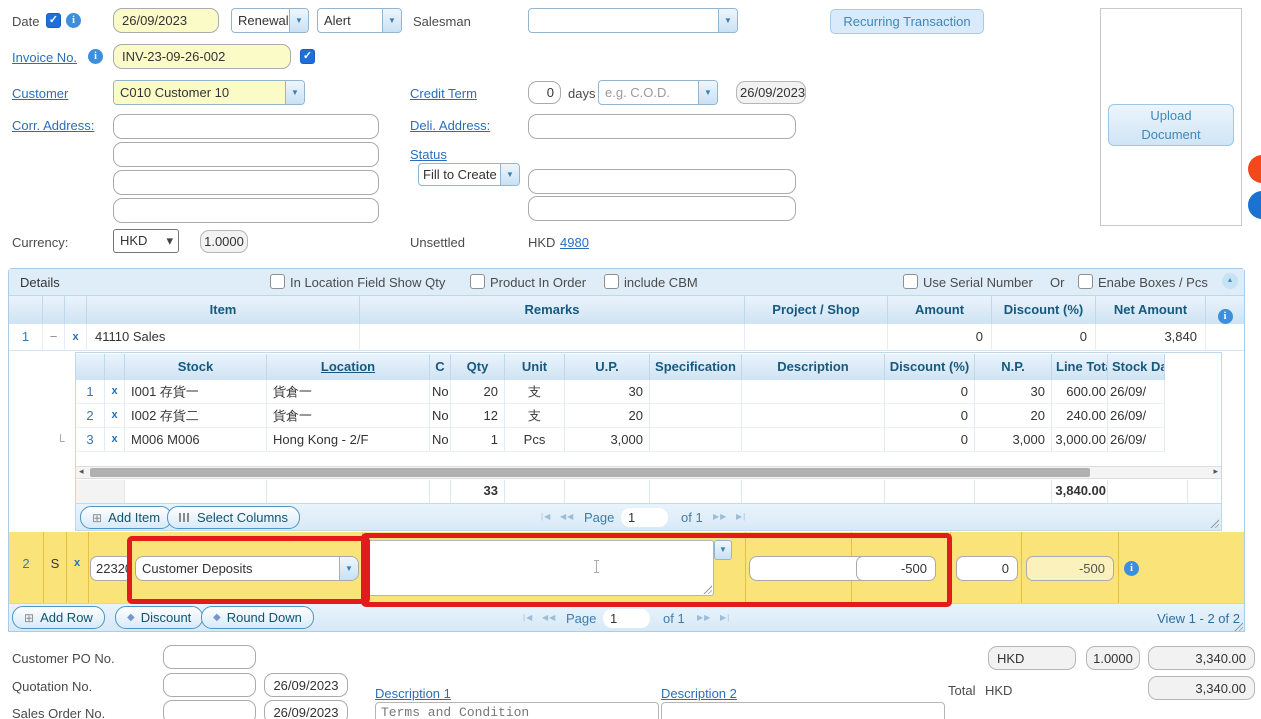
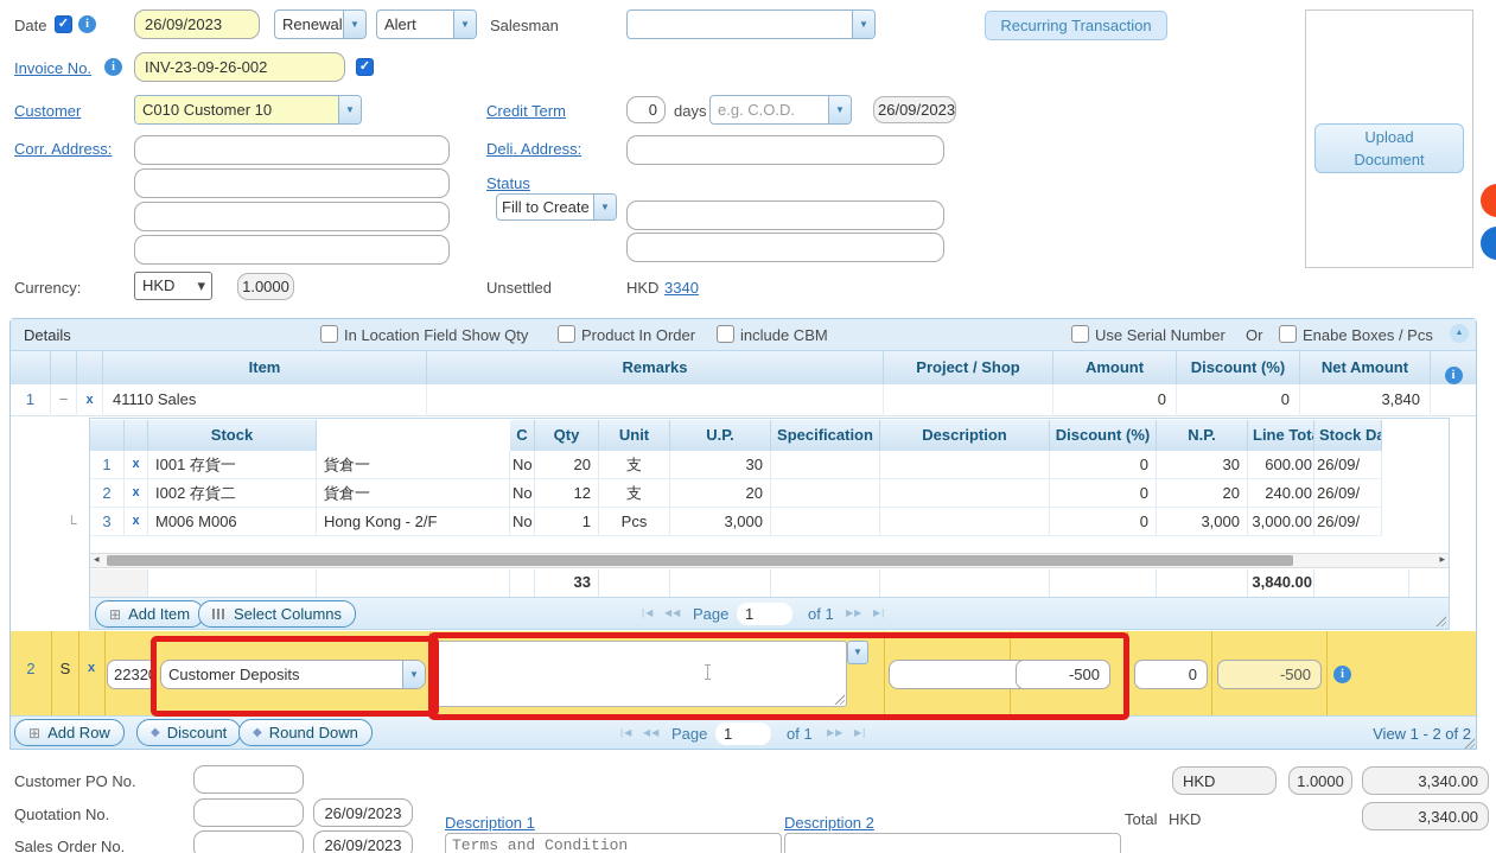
  Date
  ✓
  i
  26/09/2023
  Renewal
  ▼
  Alert
  ▼
  Salesman
  ▼
  Recurring Transaction
  Upload
  Document
  Invoice No.
  i
  INV-23-09-26-002
  ✓
  Customer
  C010 Customer 10
  ▼
  Credit Term
  0
  days
  e.g. C.O.D.
  ▼
  26/09/2023
  Corr. Address:
  Deli. Address:
  Status
  Fill to Create
  ▼
  Currency:
  HKD
  ▾
  1.0000
  Unsettled
  HKD
- 4980
+ 3340
  Details
  In Location Field Show Qty
  Product In Order
  include CBM
  Use Serial Number
  Or
  Enabe Boxes / Pcs
  Item
  Remarks
  Project / Shop
  Amount
  Discount (%)
  Net Amount
  i
  1
  −
  x
  41110 Sales
  0
  0
  3,840
  └
  Stock
- Location
  C
  Qty
  Unit
  U.P.
  Specification
  Description
  Discount (%)
  N.P.
  Line Tot
  Stock Da
  1
  x
  I001 存貨一
  貨倉一
  No
  20
  支
  30
  0
  30
  600.00
  26/09/
  2
  x
  I002 存貨二
  貨倉一
  No
  12
  支
  20
  0
  20
  240.00
  26/09/
  3
  x
  M006 M006
  Hong Kong - 2/F
  No
  1
  Pcs
  3,000
  0
  3,000
  3,000.00
  26/09/
  ◂
  ▸
  33
  3,840.00
  ⊞
  Add Item
  Select Columns
  |◀
  ◀◀
  Page
  1
  of 1
  ▶▶
  ▶|
  2
  S
  x
  22320
  Customer Deposits
  ▼
  ▼
  -500
  0
  -500
  i
  ⊞
  Add Row
  ◆
  Discount
  ◆
  Round Down
  |◀
  ◀◀
  Page
  1
  of 1
  ▶▶
  ▶|
  View 1 - 2 of 2
  Customer PO No.
  Quotation No.
  26/09/2023
  Sales Order No.
  26/09/2023
  Description 1
  Terms and Condition
  Description 2
  HKD
  1.0000
  3,340.00
  Total
  HKD
  3,340.00
